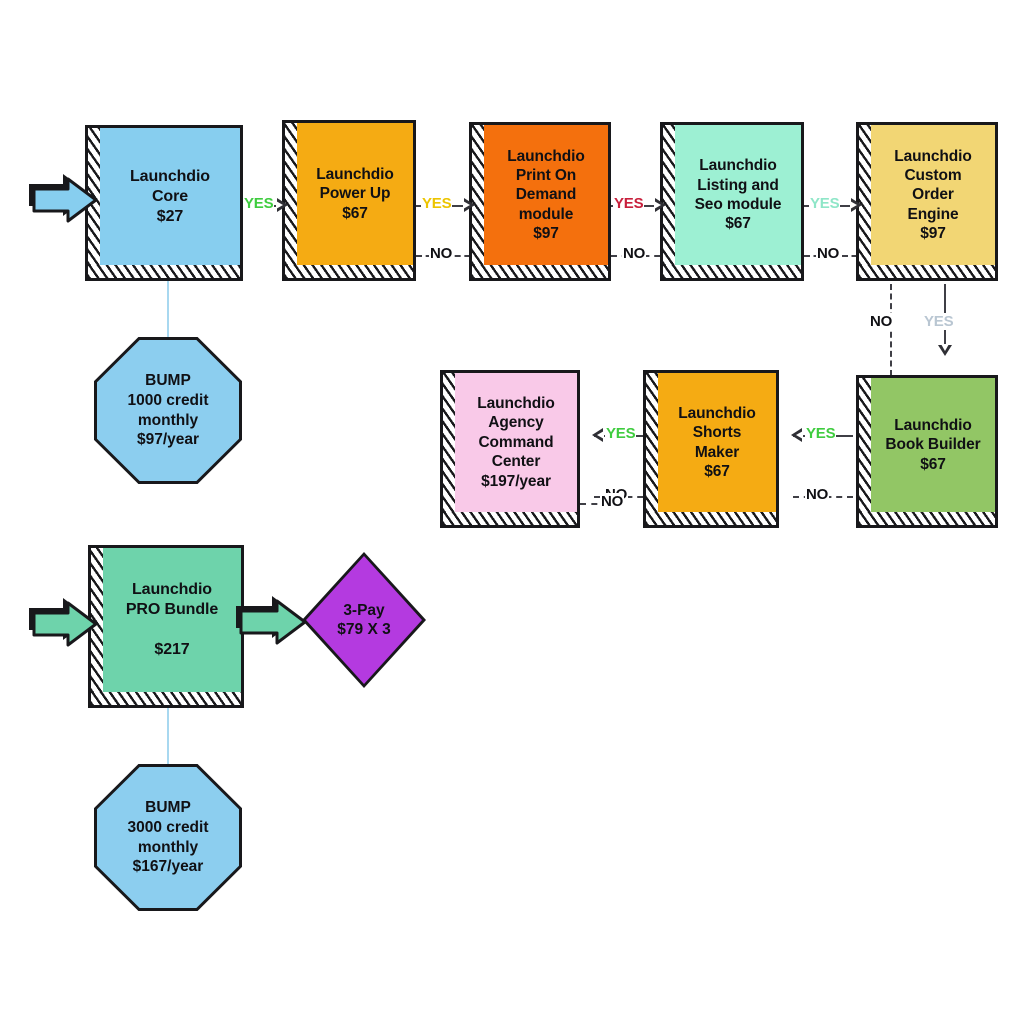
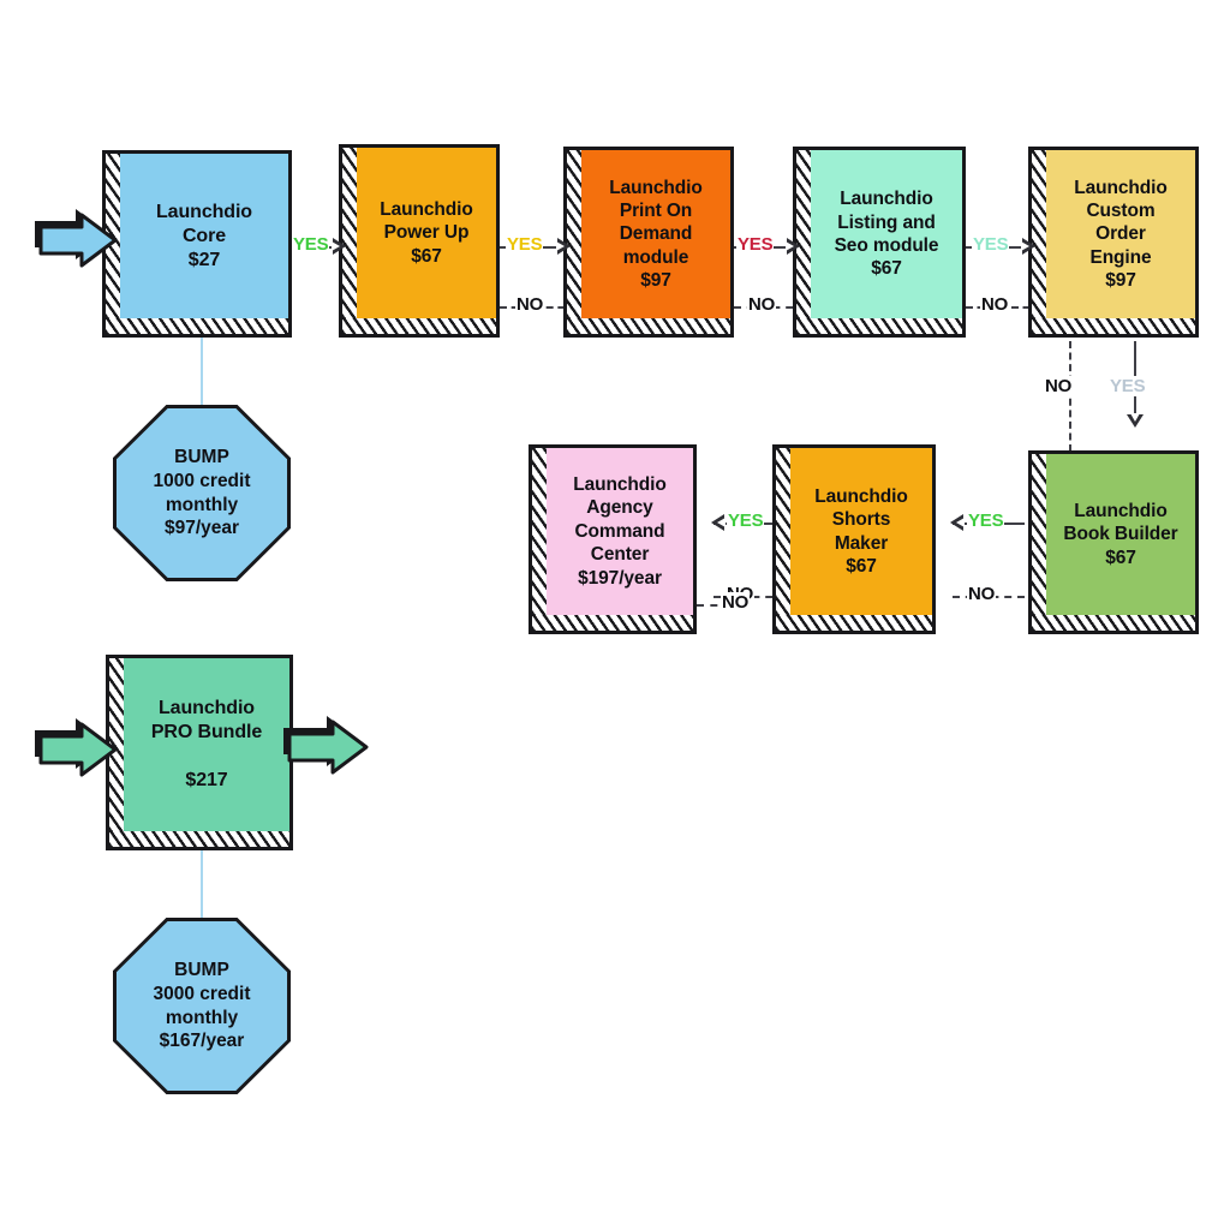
  Launchdio
  Core
  $27
  Launchdio
  Power Up
  $67
  Launchdio
  Print On
  Demand
  module
  $97
  Launchdio
  Listing and
  Seo module
  $67
  Launchdio
  Custom
  Order
  Engine
  $97
  YES
  YES
  NO
  YES
  NO
  YES
  NO
  NO
  YES
  Launchdio
  Book Builder
  $67
  Launchdio
  Shorts
  Maker
  $67
  Launchdio
  Agency
  Command
  Center
  $197/year
  YES
  NO
  YES
  NO
  BUMP
  1000 credit
  monthly
  $97/year
  Launchdio
  PRO Bundle
  $217
- 3-Pay
- $79 X 3
  BUMP
  3000 credit
  monthly
  $167/year
